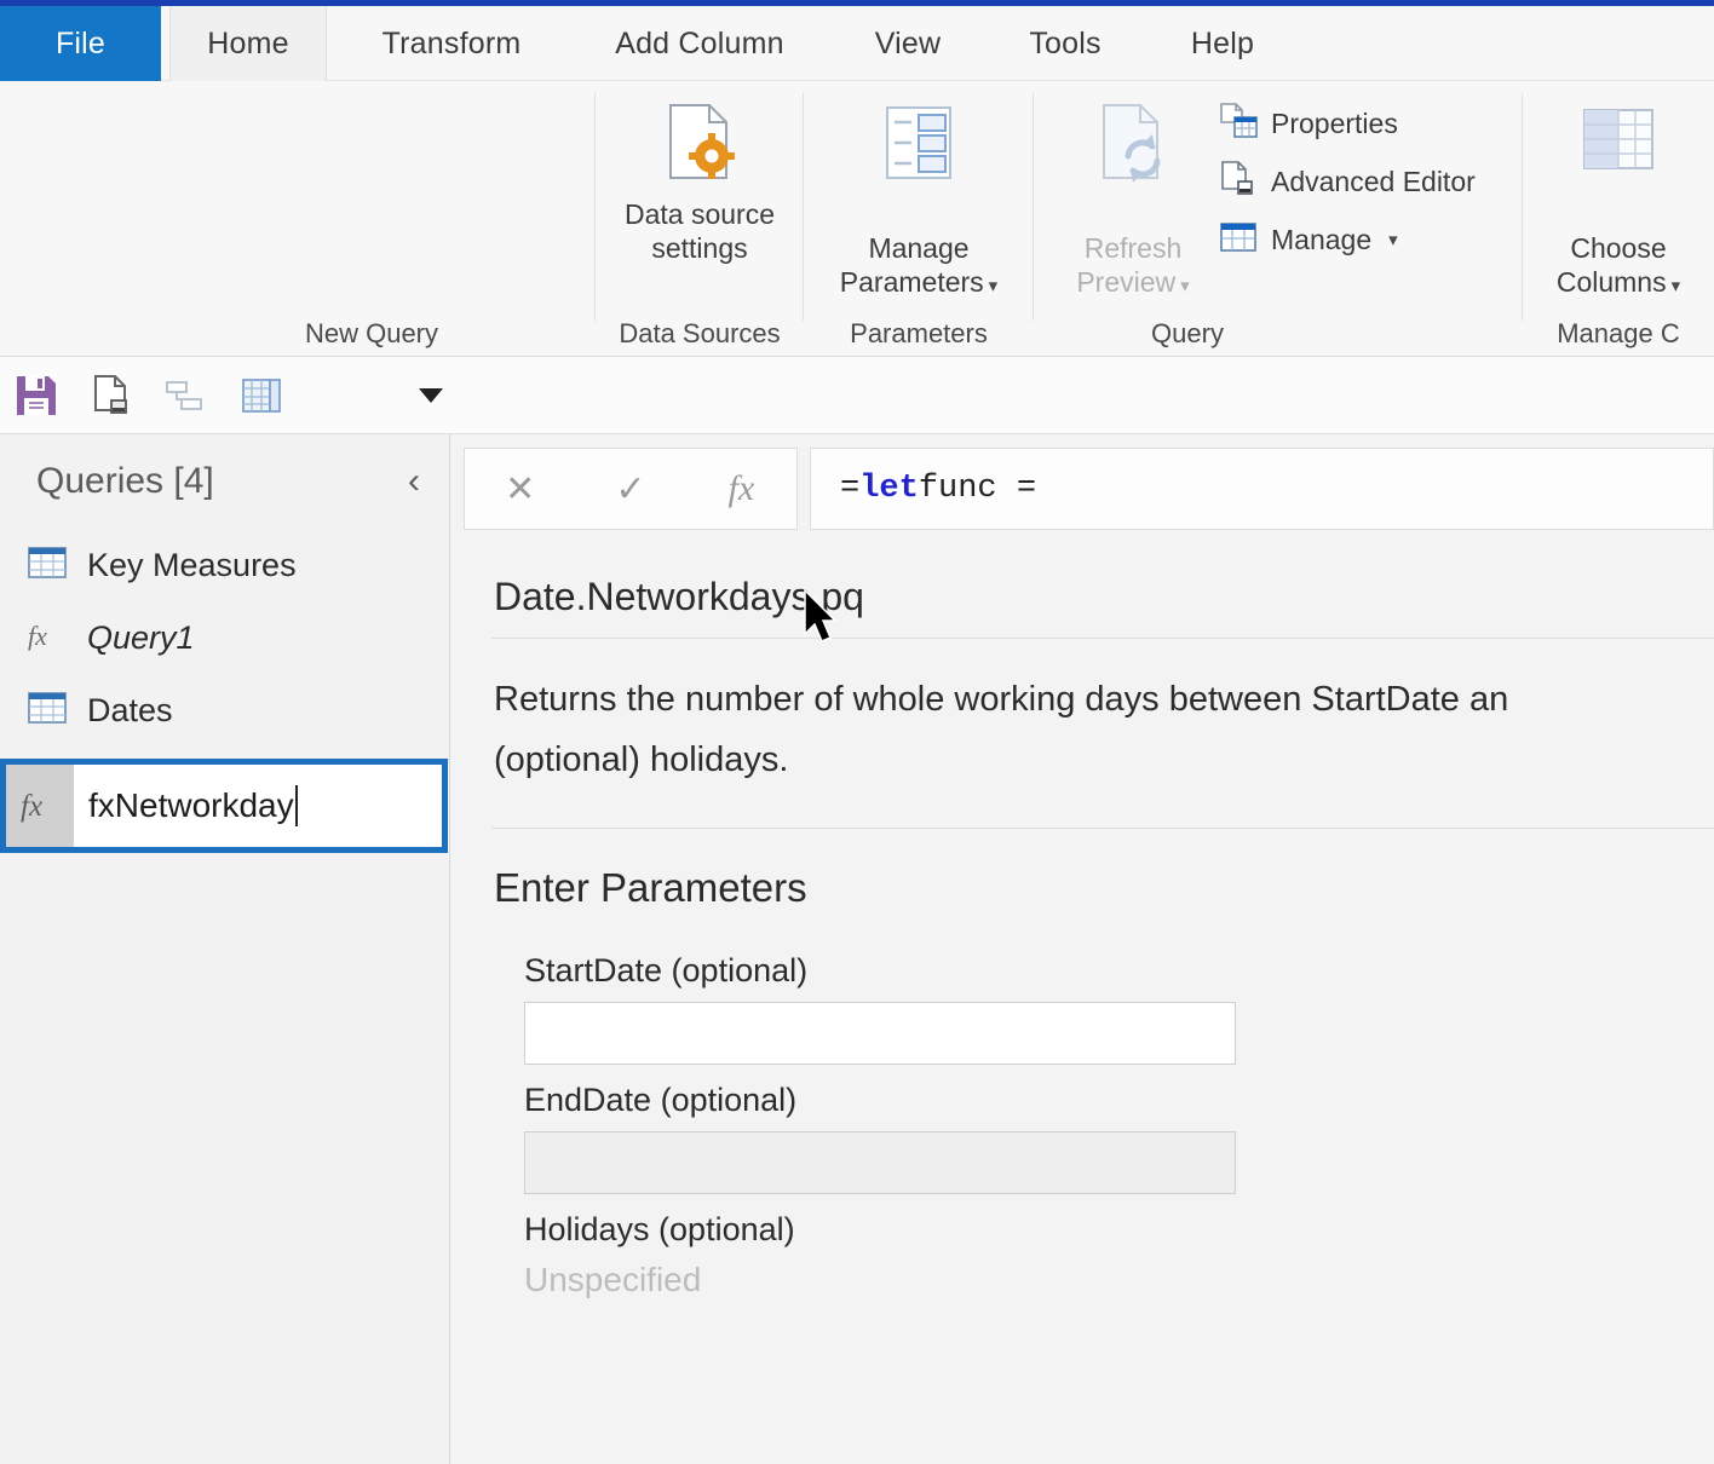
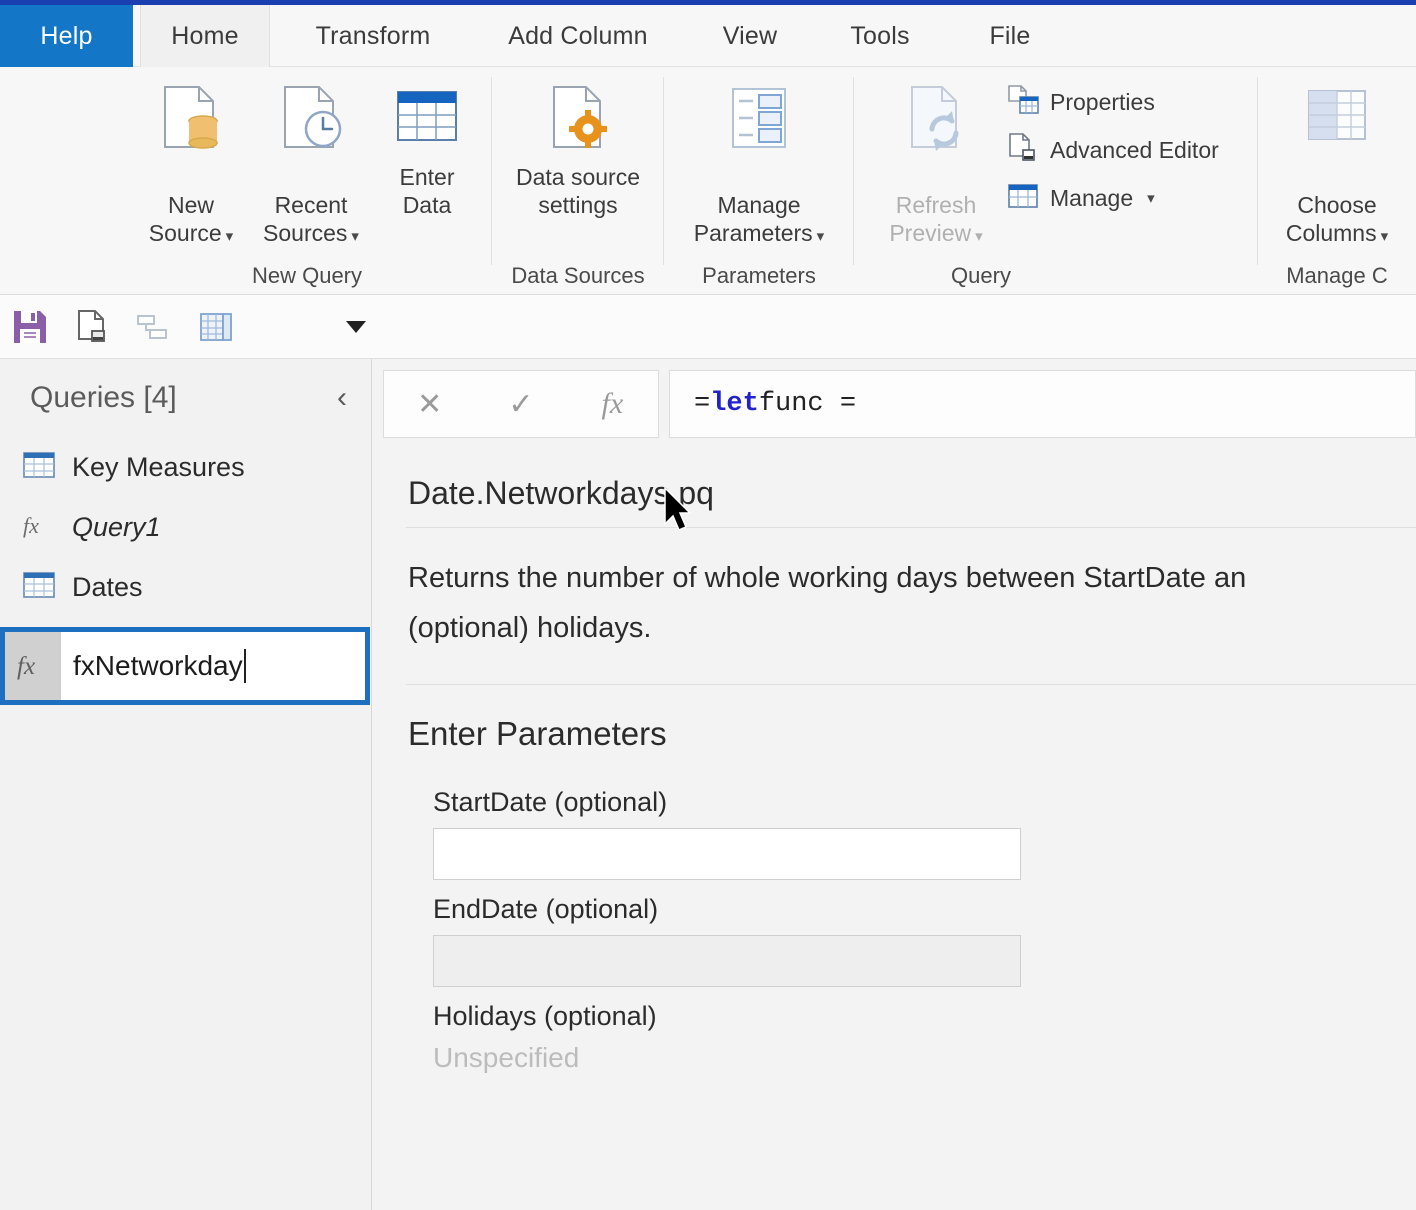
- File
+ Help
  Home
  Transform
  Add Column
  View
  Tools
- Help
+ File
+ New
+ Source ▾
+ Recent
+ Sources ▾
+ Enter
+ Data
  New Query
  Data source
  settings
  Data Sources
  Manage
  Parameters ▾
  Parameters
  Refresh
  Preview ▾
  Properties
  Advanced Editor
  Manage
  ▾
  Query
  Choose
  Columns ▾
  Manage C
  Queries [4]
  ‹
  Key Measures
  fx
  Query1
  Dates
  fx
  fxNetworkday
  ✕
  ✓
  fx
  =
  let
  func =
  Date.Networkdays.pq
  Returns the number of whole working days between StartDate an
  (optional) holidays.
  Enter Parameters
  StartDate (optional)
  EndDate (optional)
  Holidays (optional)
  Unspecified
